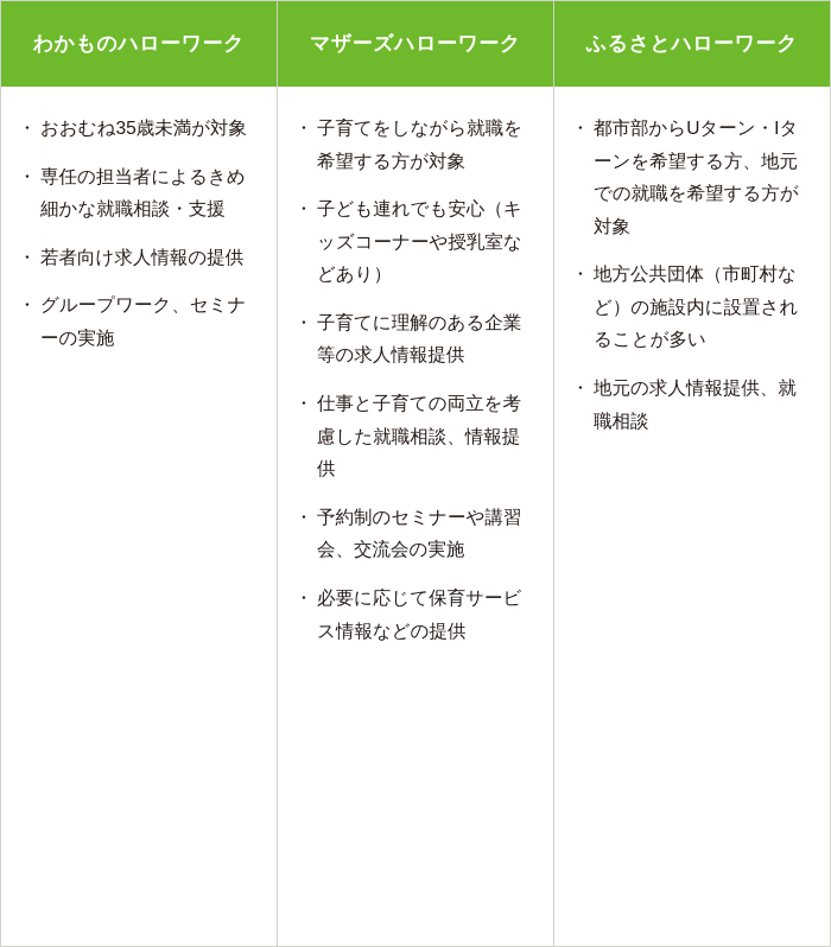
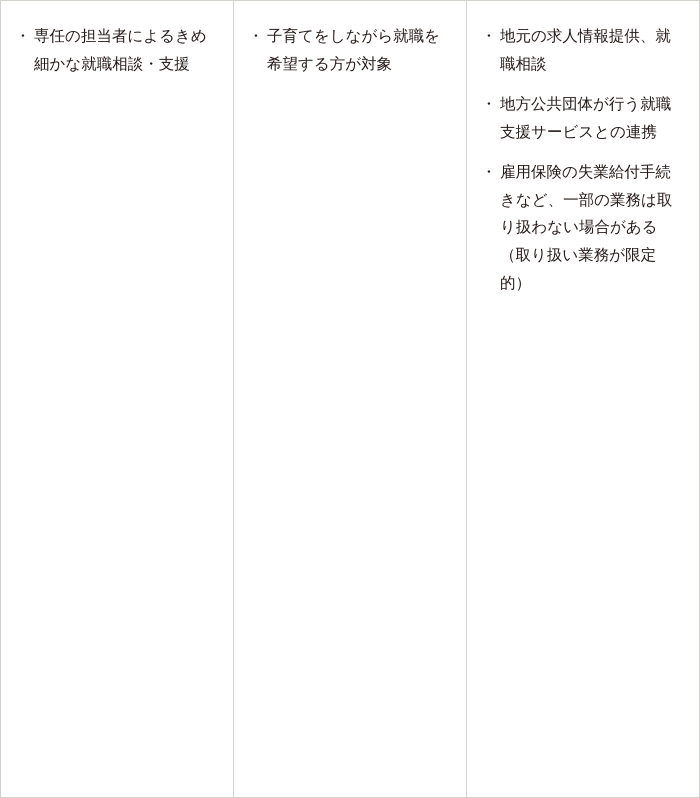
- わかものハローワーク
- おおむね35歳未満が対象
  専任の担当者によるきめ細かな就職相談・支援
- 若者向け求人情報の提供
- グループワーク、セミナーの実施
- マザーズハローワーク
  子育てをしながら就職を希望する方が対象
- 子ども連れでも安心（キッズコーナーや授乳室などあり）
- 子育てに理解のある企業等の求人情報提供
- 仕事と子育ての両立を考慮した就職相談、情報提供
- 予約制のセミナーや講習会、交流会の実施
- 必要に応じて保育サービス情報などの提供
- ふるさとハローワーク
- 都市部からUターン・Iターンを希望する方、地元での就職を希望する方が対象
- 地方公共団体（市町村など）の施設内に設置されることが多い
  地元の求人情報提供、就職相談
+ 地方公共団体が行う就職支援サービスとの連携
+ 雇用保険の失業給付手続きなど、一部の業務は取り扱わない場合がある（取り扱い業務が限定的）
